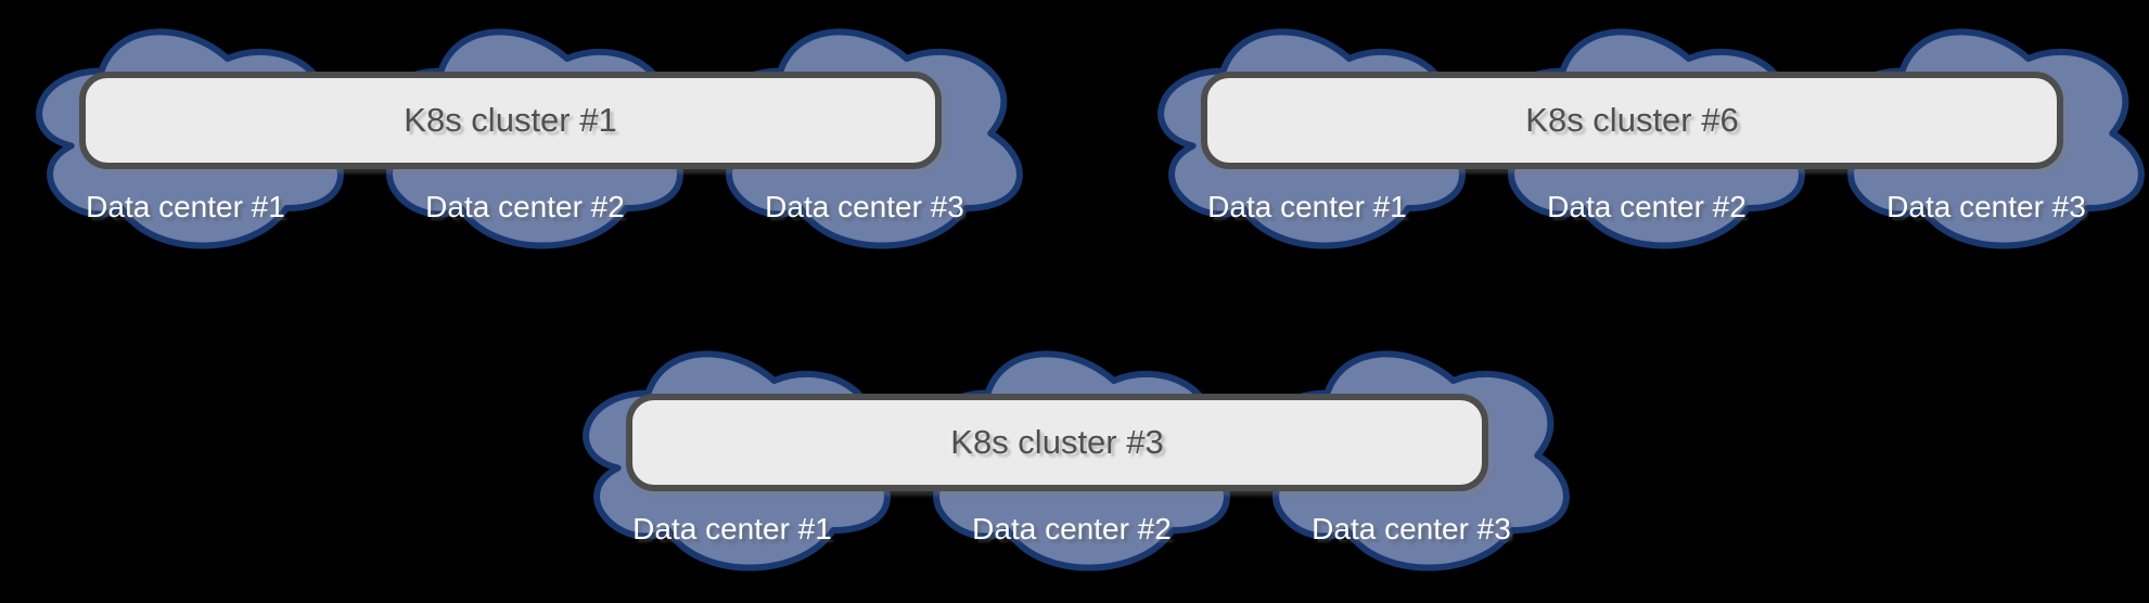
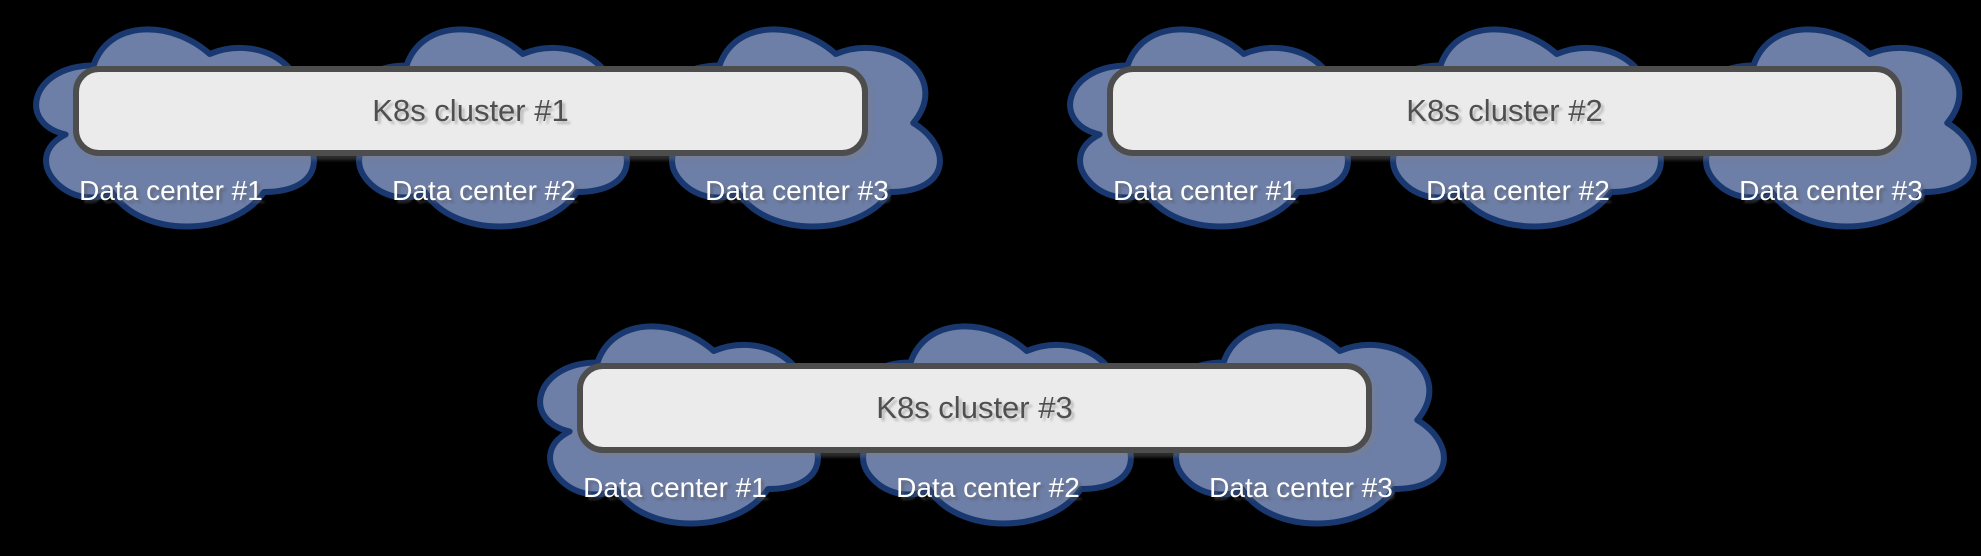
  K8s cluster #1
  Data center #1
  Data center #2
  Data center #3
- K8s cluster #6
+ K8s cluster #2
  Data center #1
  Data center #2
  Data center #3
  K8s cluster #3
  Data center #1
  Data center #2
  Data center #3
